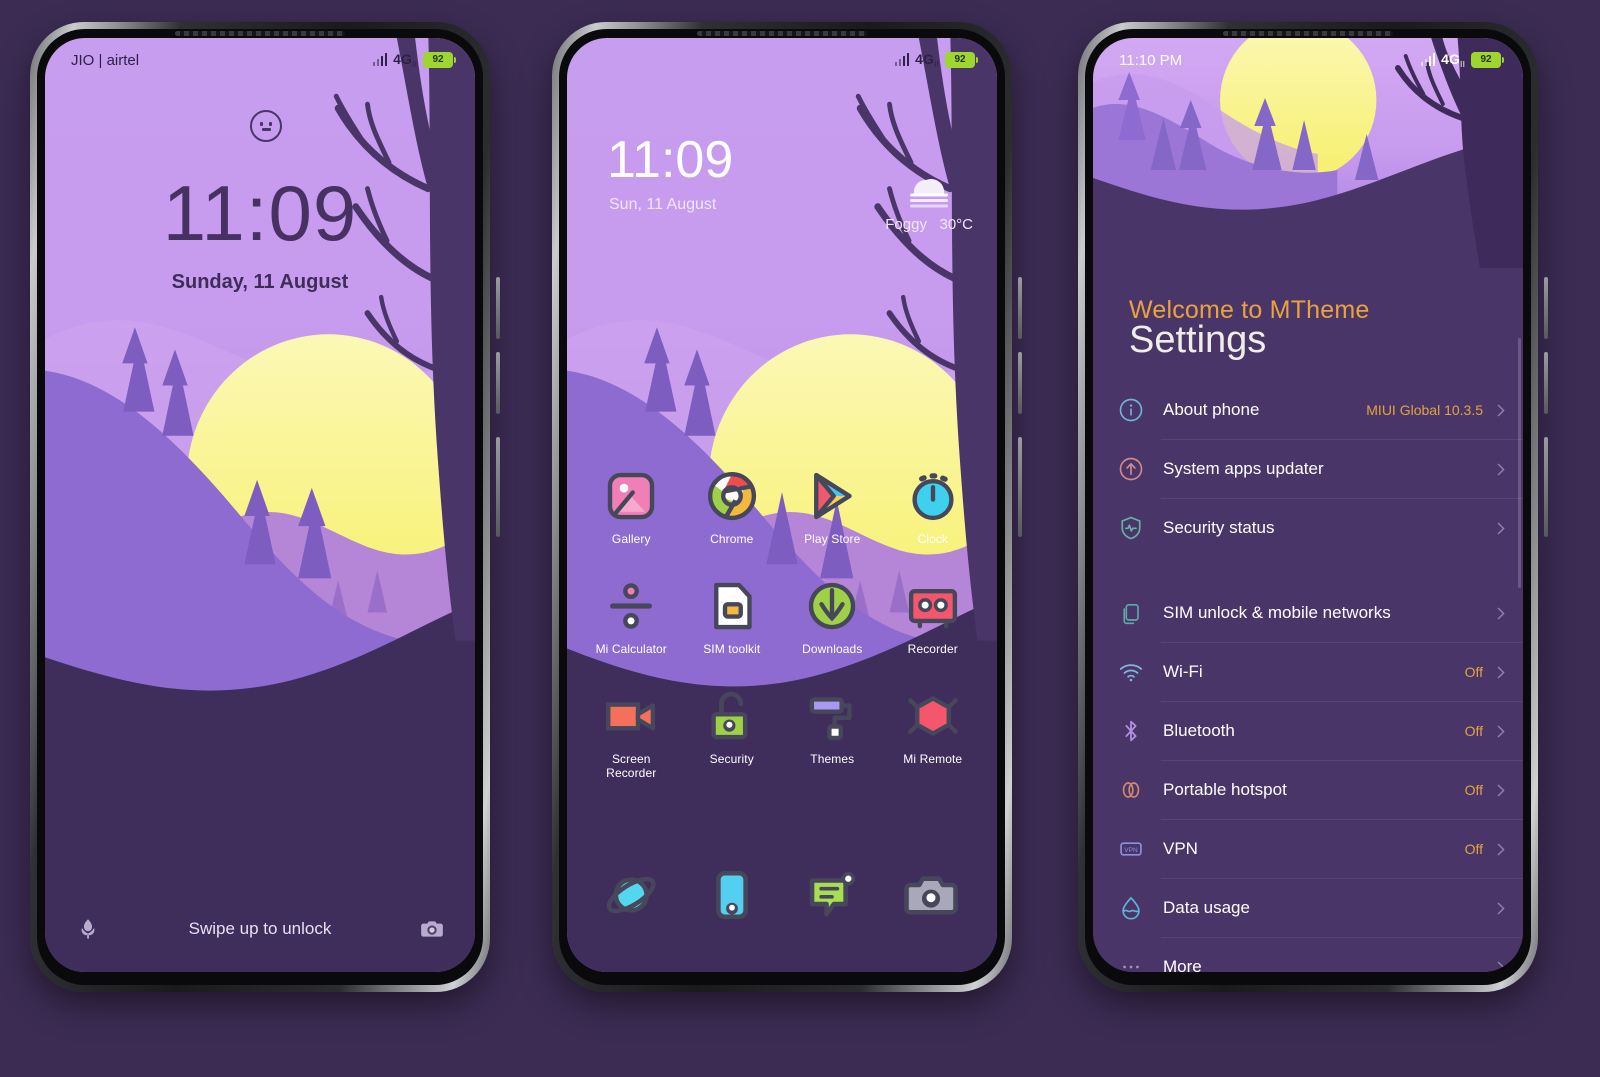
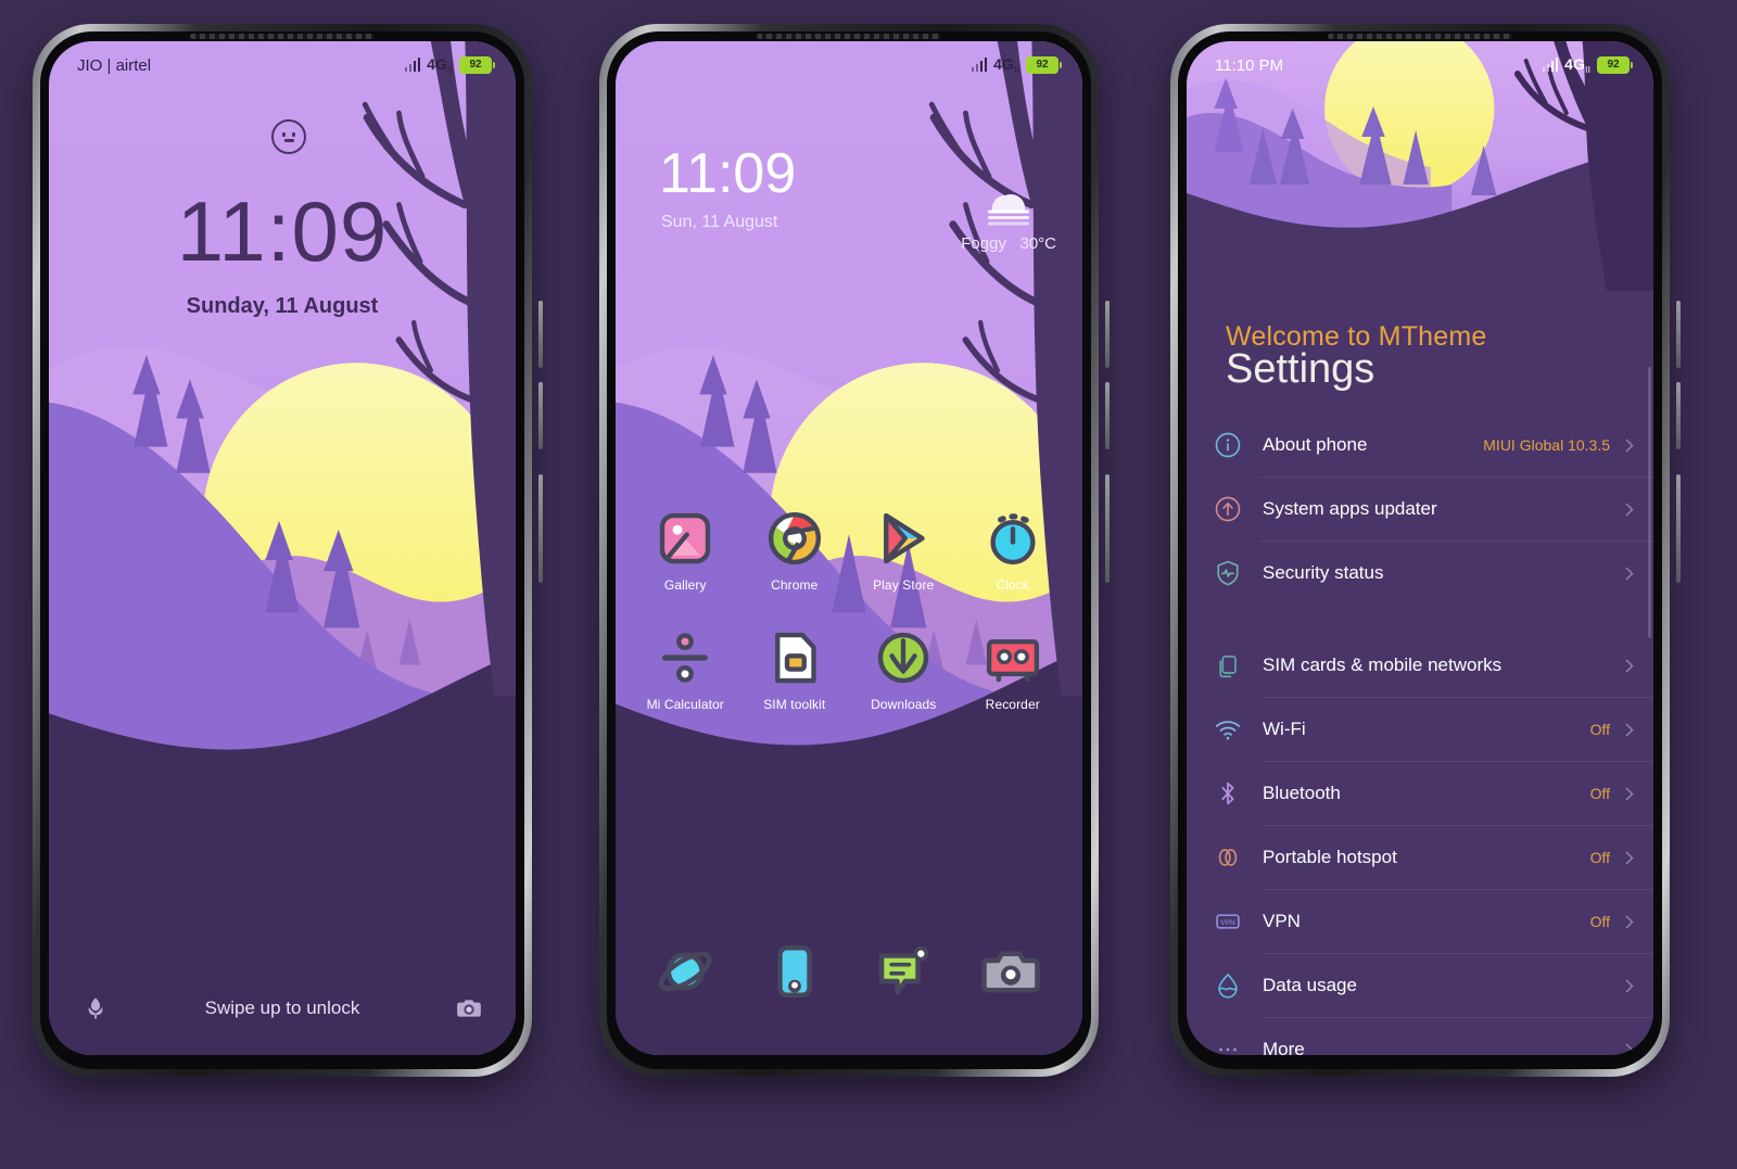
  JIO | airtel
  4Gll
  92
  11:09
  Sunday, 11 August
  Swipe up to unlock
  4Gll
  92
  11:09
  Sun, 11 August
  Foggy 30°C
  Gallery
  Chrome
  Play Store
  Clock
  Mi Calculator
  SIM toolkit
  Downloads
  Recorder
- Screen Recorder
- Security
- Themes
- Mi Remote
  11:10 PM
  4Gll
  92
  Welcome to MTheme
  Settings
  About phone
  MIUI Global 10.3.5
  System apps updater
  Security status
- SIM unlock & mobile networks
+ SIM cards & mobile networks
  Wi-Fi
  Off
  Bluetooth
  Off
  Portable hotspot
  Off
  VPN
  Off
  Data usage
  More
